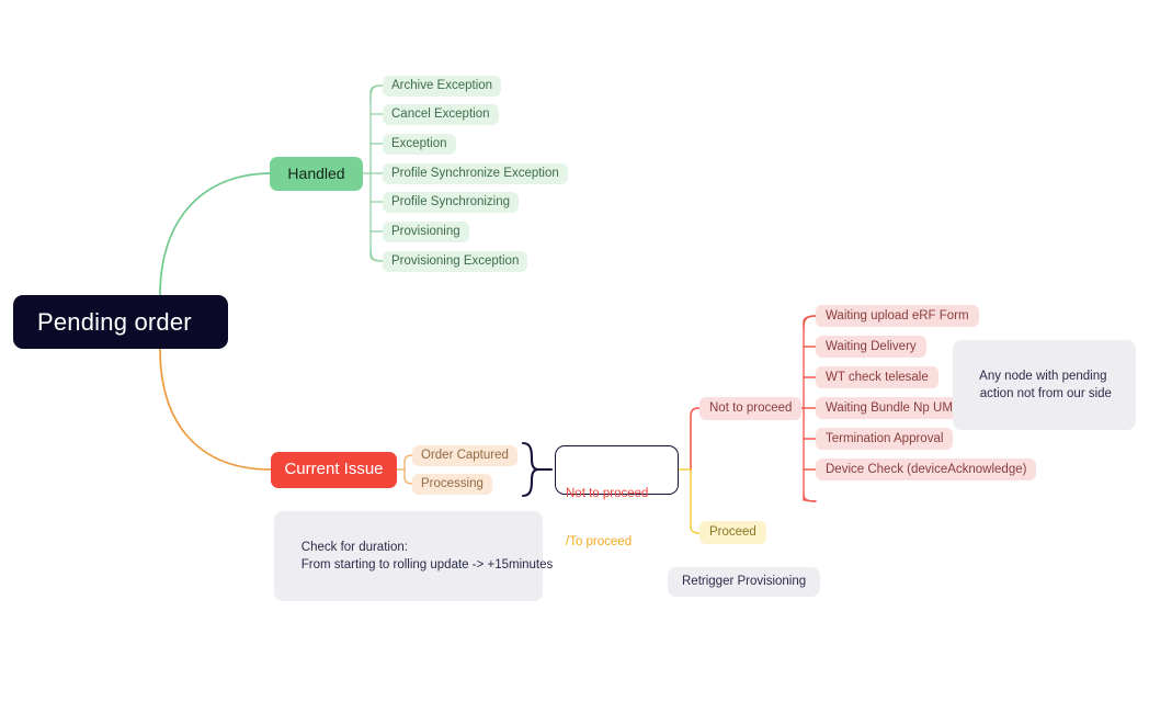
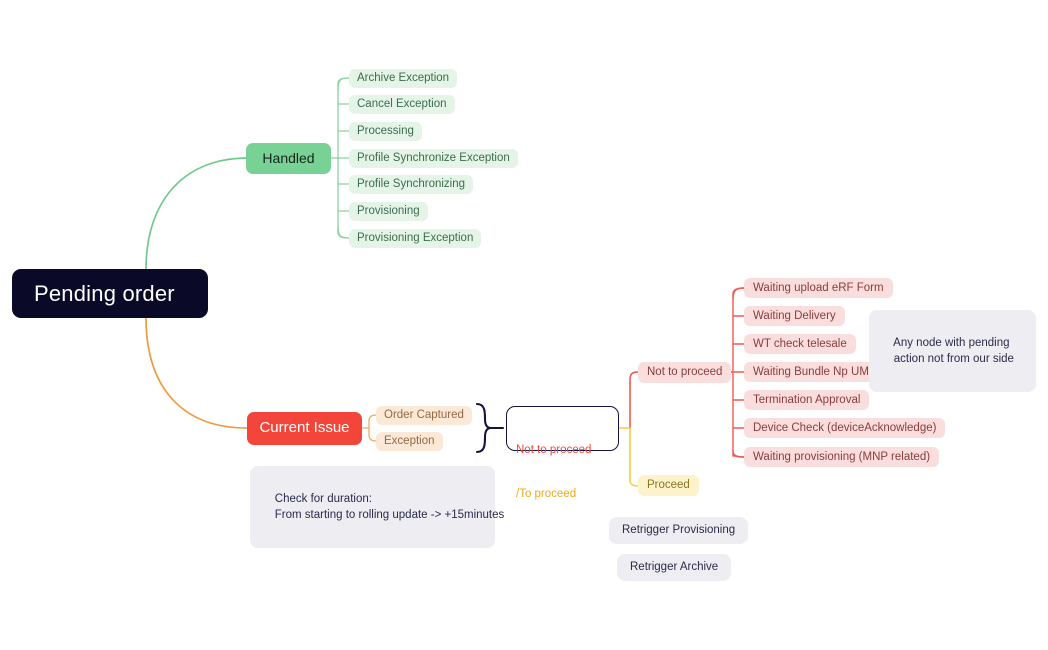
  Pending order
  Handled
  Archive Exception
  Cancel Exception
- Exception
+ Processing
  Profile Synchronize Exception
  Profile Synchronizing
  Provisioning
  Provisioning Exception
  Current Issue
  Order Captured
- Processing
+ Exception
  Not to proceed
  /To proceed
  Not to proceed
  Waiting upload eRF Form
  Waiting Delivery
  WT check telesale
  Waiting Bundle Np UM
  Termination Approval
  Device Check (deviceAcknowledge)
+ Waiting provisioning (MNP related)
  Proceed
  Retrigger Provisioning
+ Retrigger Archive
  Check for duration: From starting to rolling update -> +15minutes
  Any node with pending action not from our side
